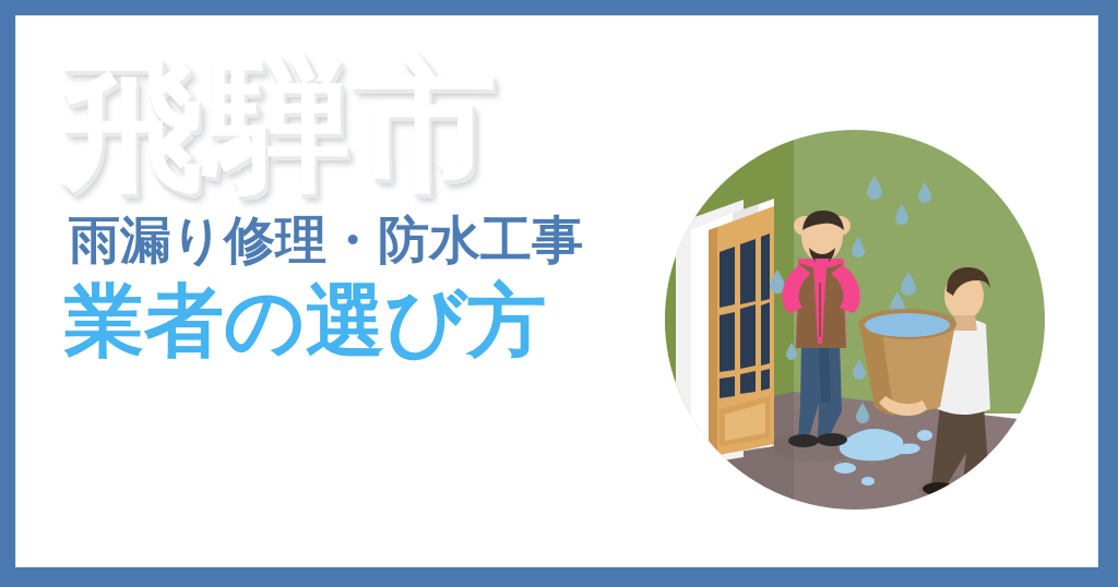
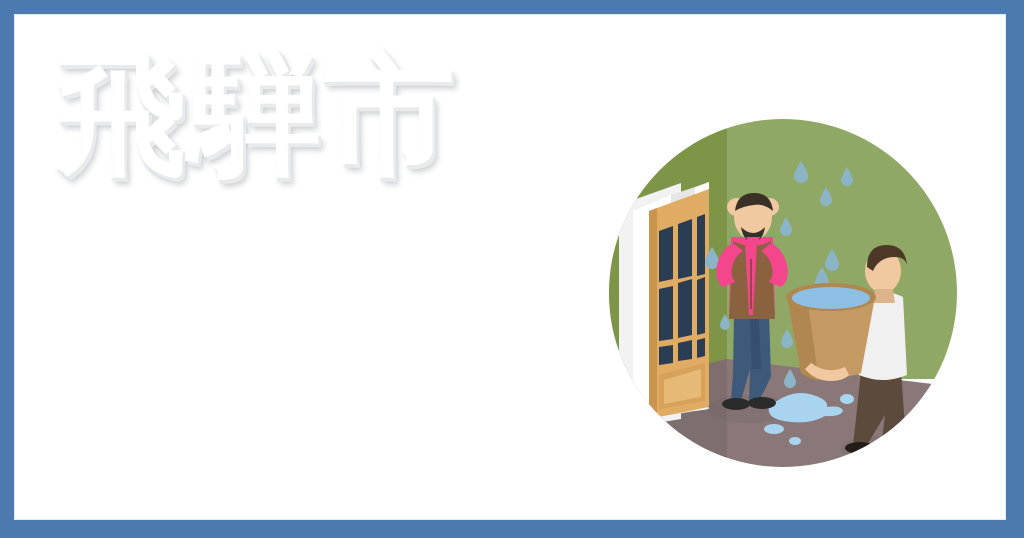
  飛騨市
- 雨漏り修理・防水工事
- 業者の選び方
